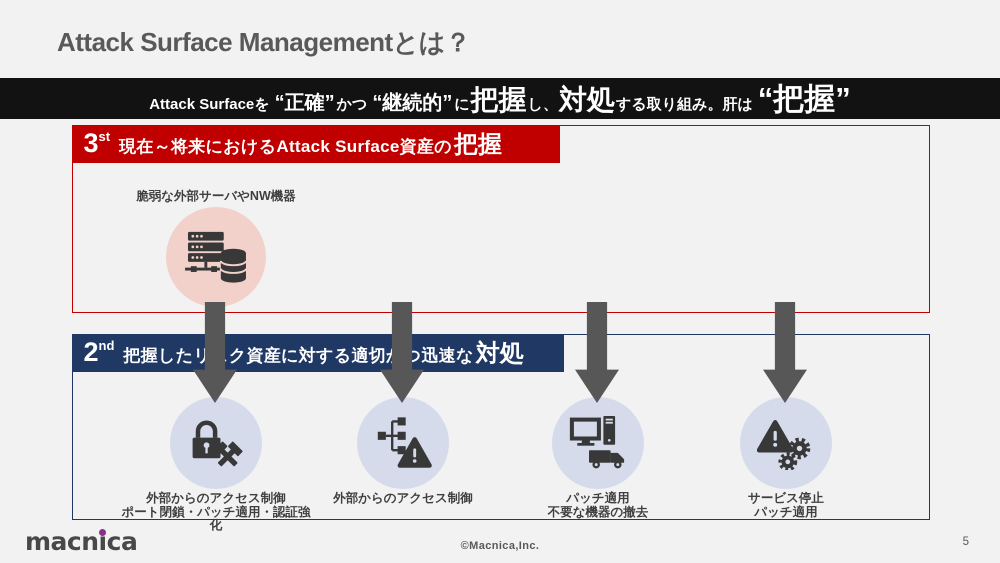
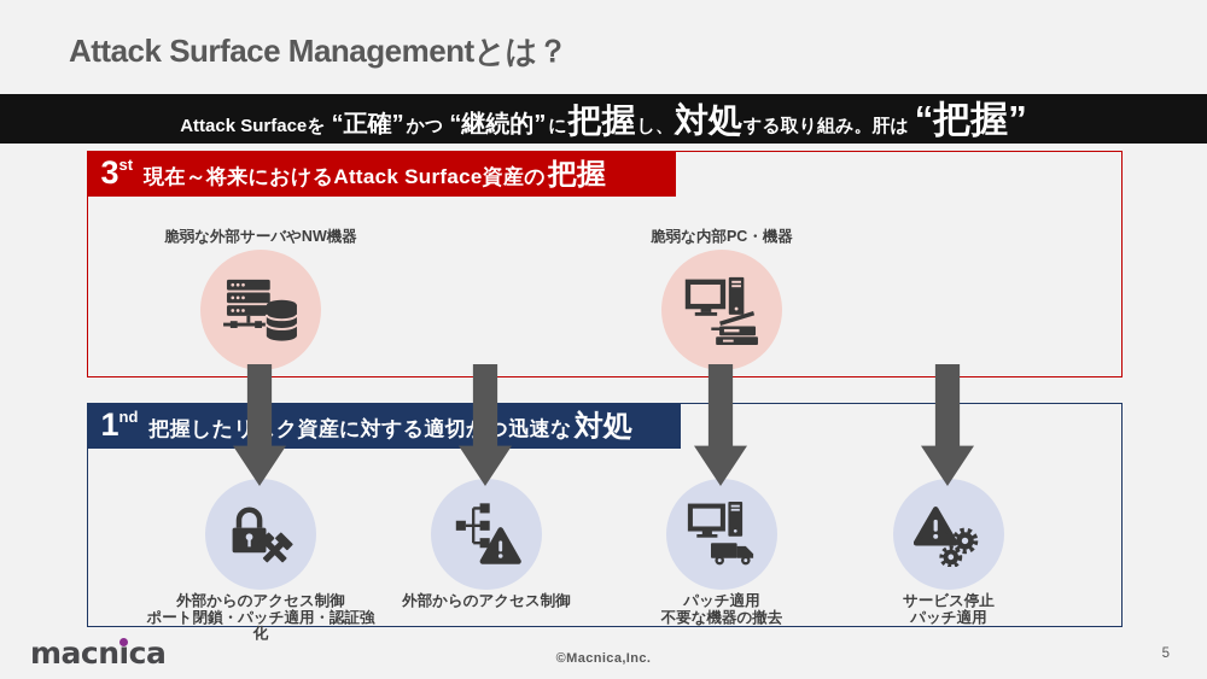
  Attack Surface Managementとは？
  Attack Surfaceを “正確”かつ “継続的”に把握し、対処する取り組み。肝は “把握”
  3st現在～将来におけるAttack Surface資産の把握
  脆弱な外部サーバやNW機器
+ 脆弱な内部PC・機器
- 2nd把握したリク資産に対する適切つ迅速な対処
+ 1nd把握したリク資産に対する適切つ迅速な対処
  外部からのアクセス制御
  ポート閉鎖・パッチ適用・認証強化
  外部からのアクセス制御
  パッチ適用
  不要な機器の撤去
  サービス停止
  パッチ適用
  macnica
  ©Macnica,Inc.
  5
